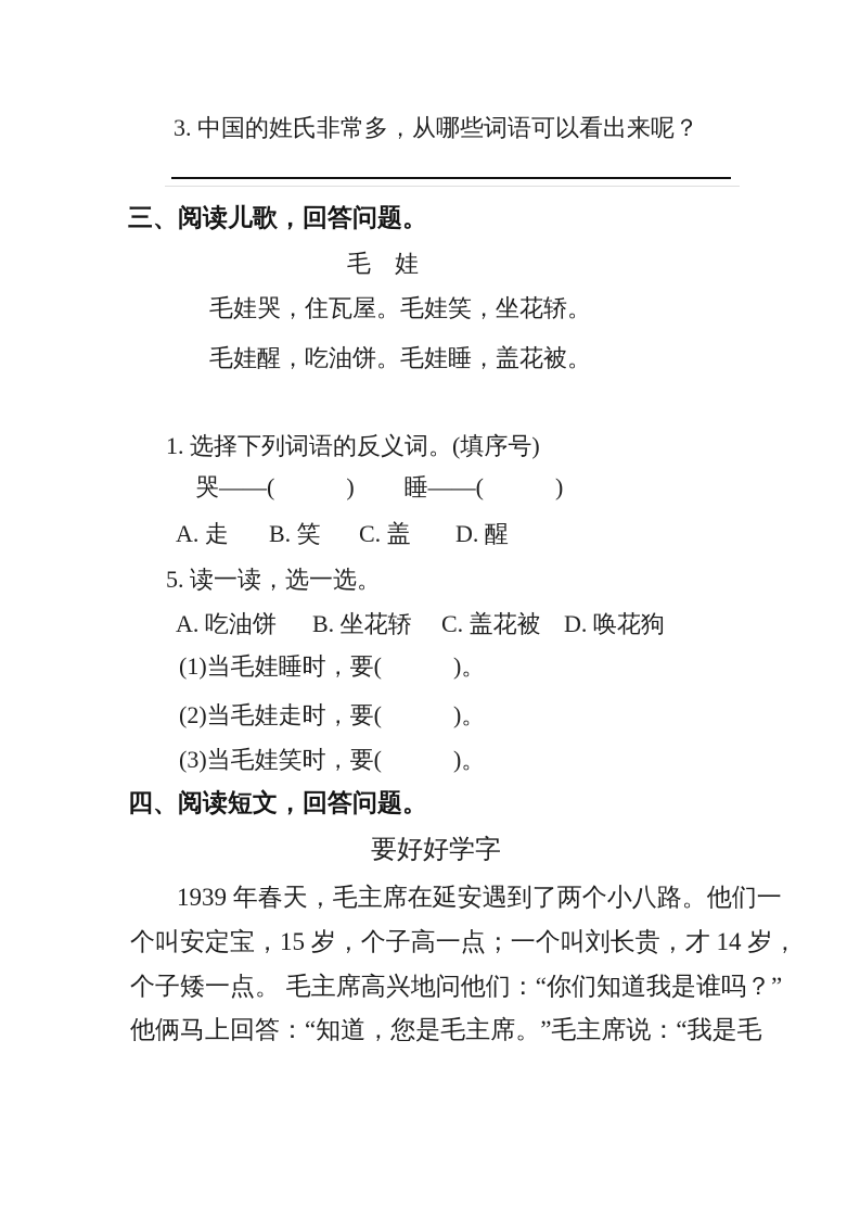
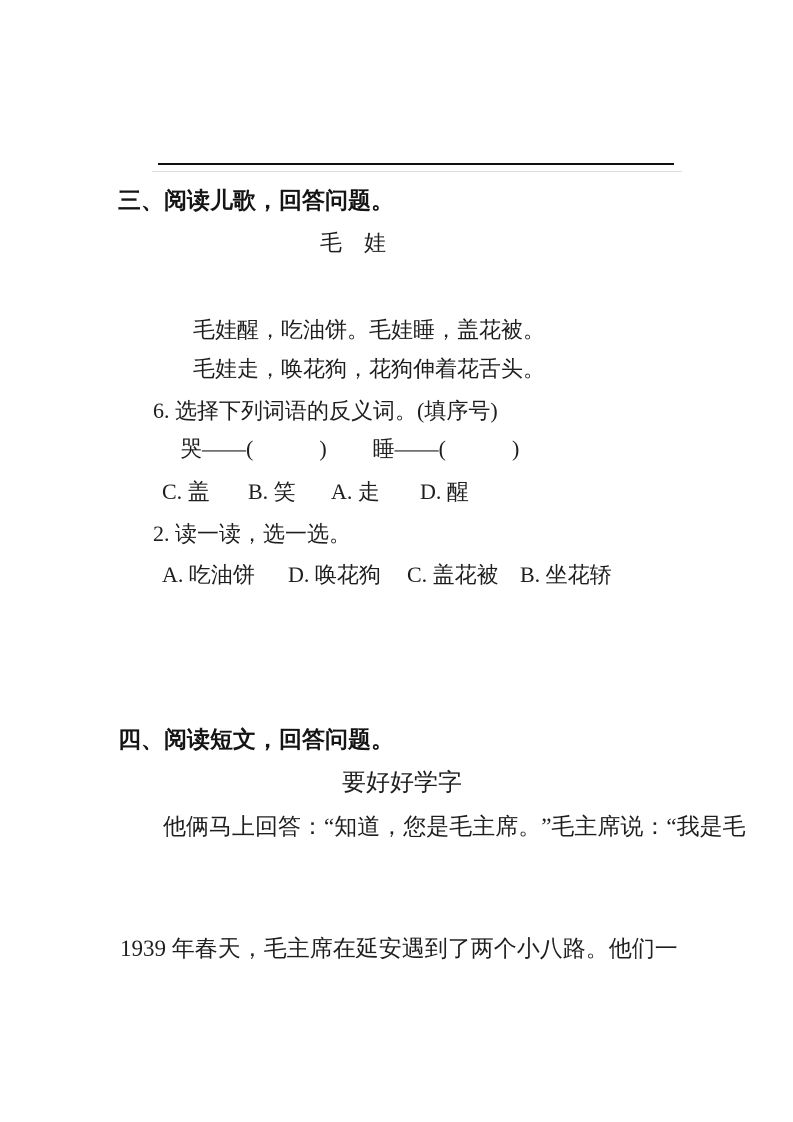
- 3. 中国的姓氏非常多，从哪些词语可以看出来呢？
  三、阅读儿歌，回答问题。
  毛 娃
- 毛娃哭，住瓦屋。毛娃笑，坐花轿。
  毛娃醒，吃油饼。毛娃睡，盖花被。
+ 毛娃走，唤花狗，花狗伸着花舌头。
- 1. 选择下列词语的反义词。(填序号)
+ 6. 选择下列词语的反义词。(填序号)
  哭——( ) 睡——( )
- A. 走
+ C. 盖
  B. 笑
- C. 盖
+ A. 走
  D. 醒
- 5. 读一读，选一选。
+ 2. 读一读，选一选。
  A. 吃油饼
- B. 坐花轿
+ D. 唤花狗
  C. 盖花被
- D. 唤花狗
+ B. 坐花轿
- (1)当毛娃睡时，要( )。
- (2)当毛娃走时，要( )。
- (3)当毛娃笑时，要( )。
  四、阅读短文，回答问题。
  要好好学字
- 1939 年春天，毛主席在延安遇到了两个小八路。他们一
+ 他俩马上回答：“知道，您是毛主席。”毛主席说：“我是毛
- 个叫安定宝，15 岁，个子高一点；一个叫刘长贵，才 14 岁，
- 个子矮一点。 毛主席高兴地问他们：“你们知道我是谁吗？”
- 他俩马上回答：“知道，您是毛主席。”毛主席说：“我是毛
+ 1939 年春天，毛主席在延安遇到了两个小八路。他们一
